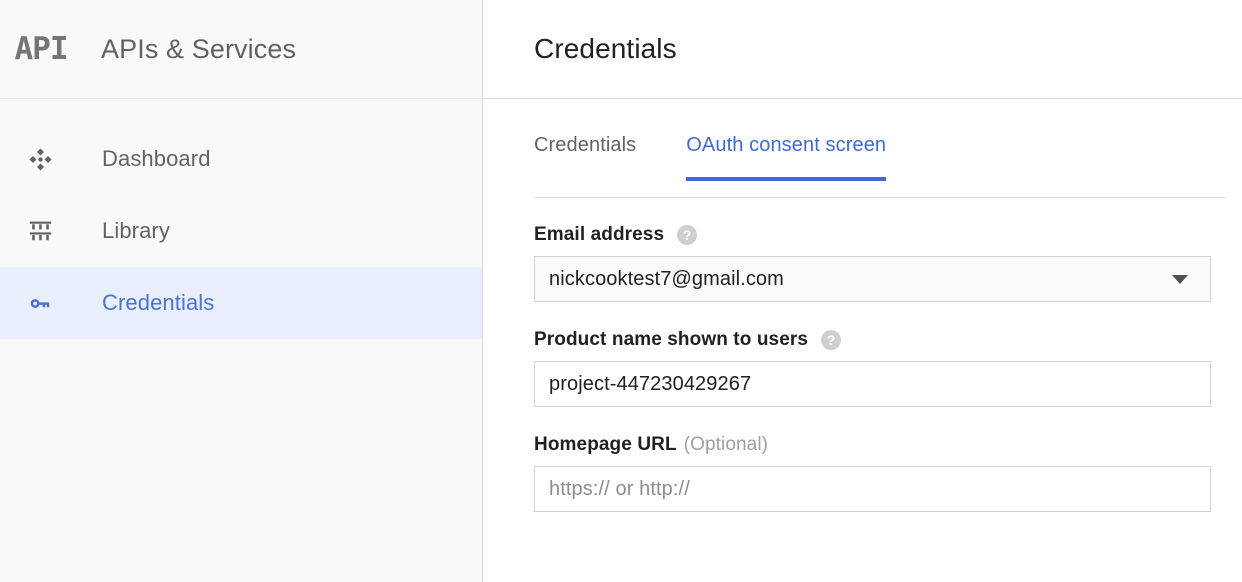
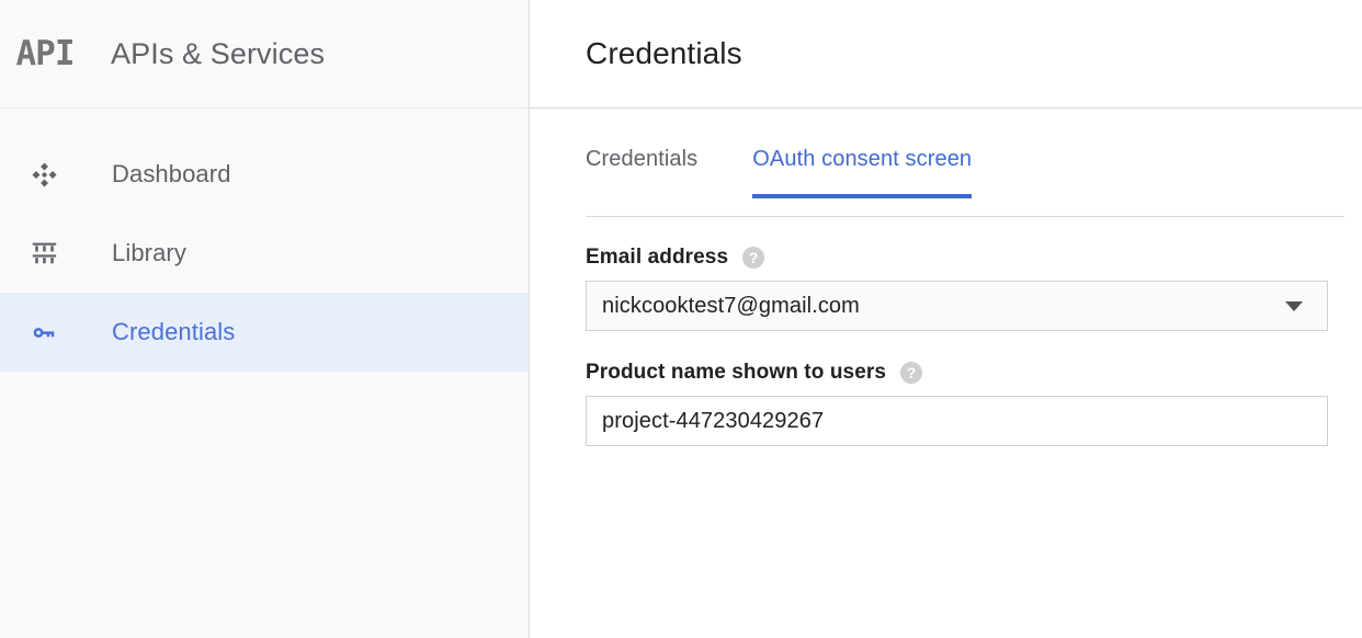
  API
  APIs & Services
  Dashboard
  Library
  Credentials
  Credentials
  Credentials
  OAuth consent screen
  Email address
  ?
  nickcooktest7@gmail.com
  Product name shown to users
  ?
  project-447230429267
- Homepage URL
- (Optional)
- https:// or http://
